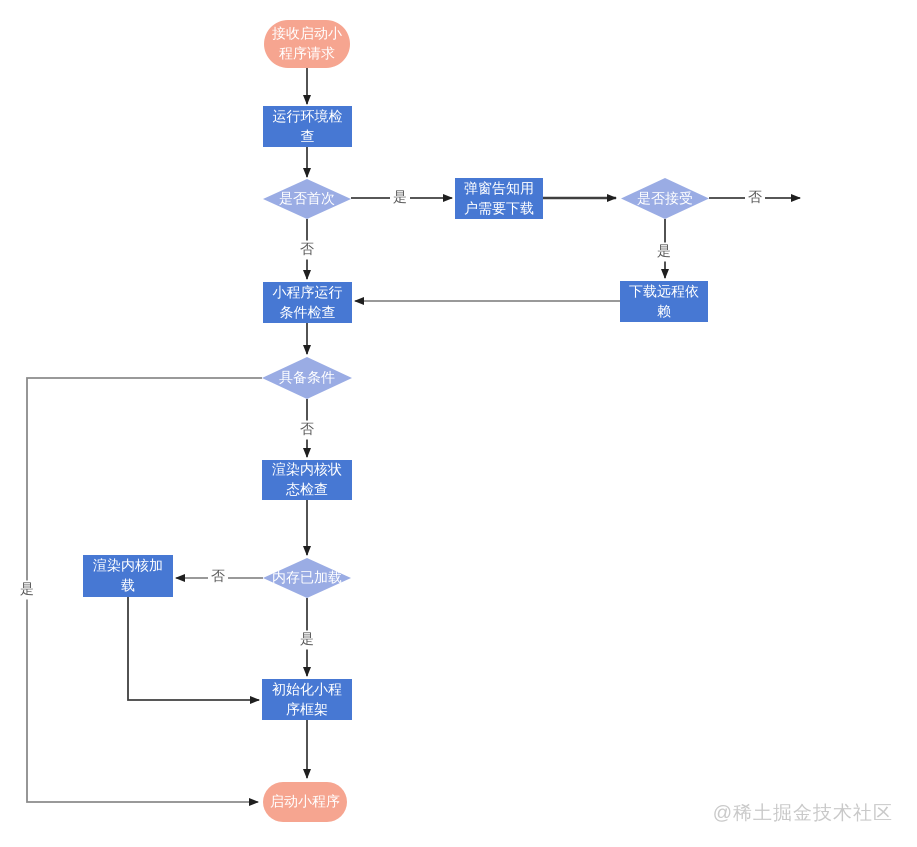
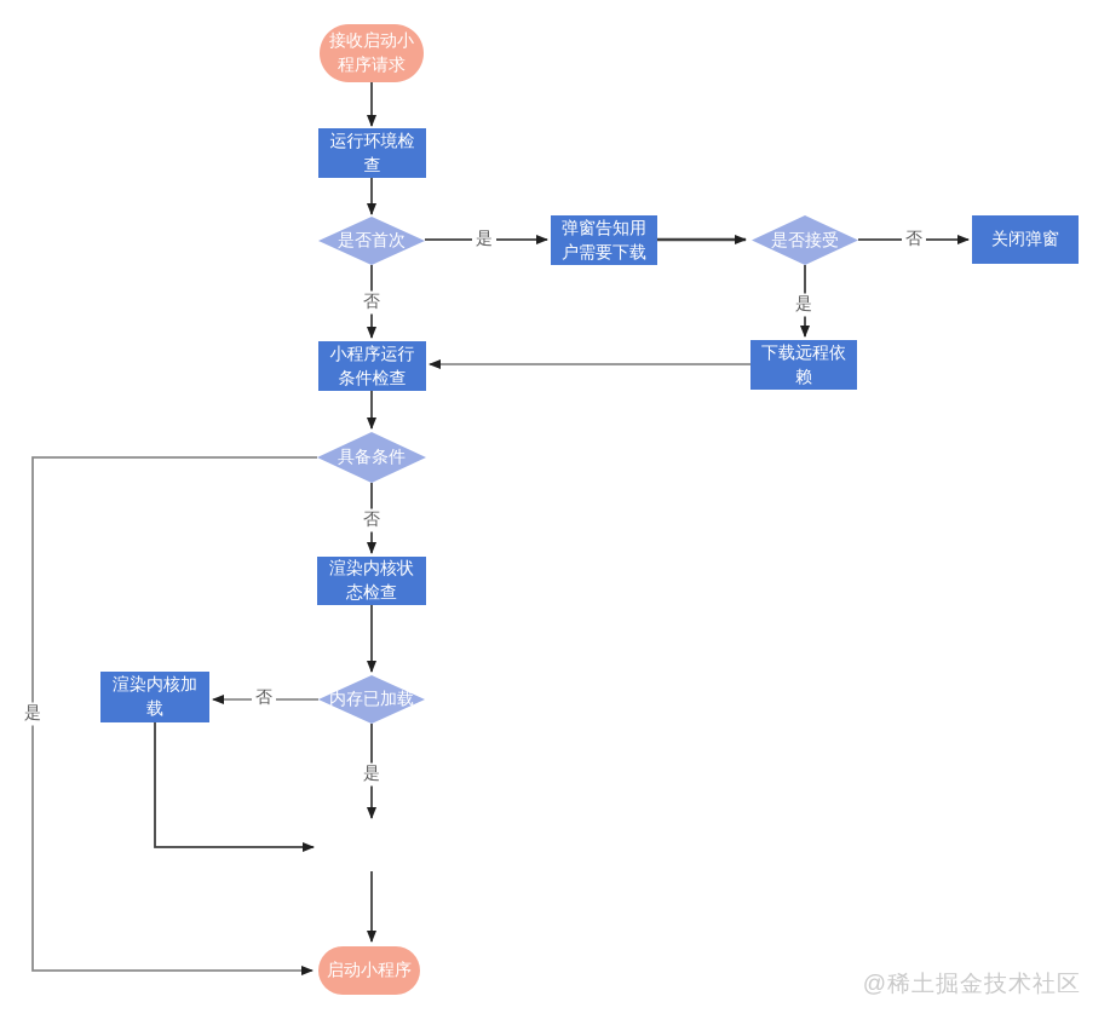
  接收启动小程序请求
  运行环境检查
  是否首次
  弹窗告知用户需要下载
  是否接受
+ 关闭弹窗
  下载远程依赖
  小程序运行条件检查
  具备条件
  渲染内核状态检查
  内存已加载
  渲染内核加载
- 初始化小程序框架
  启动小程序
  是
  否
  否
  是
  否
  是
  否
  是
  @稀土掘金技术社区
